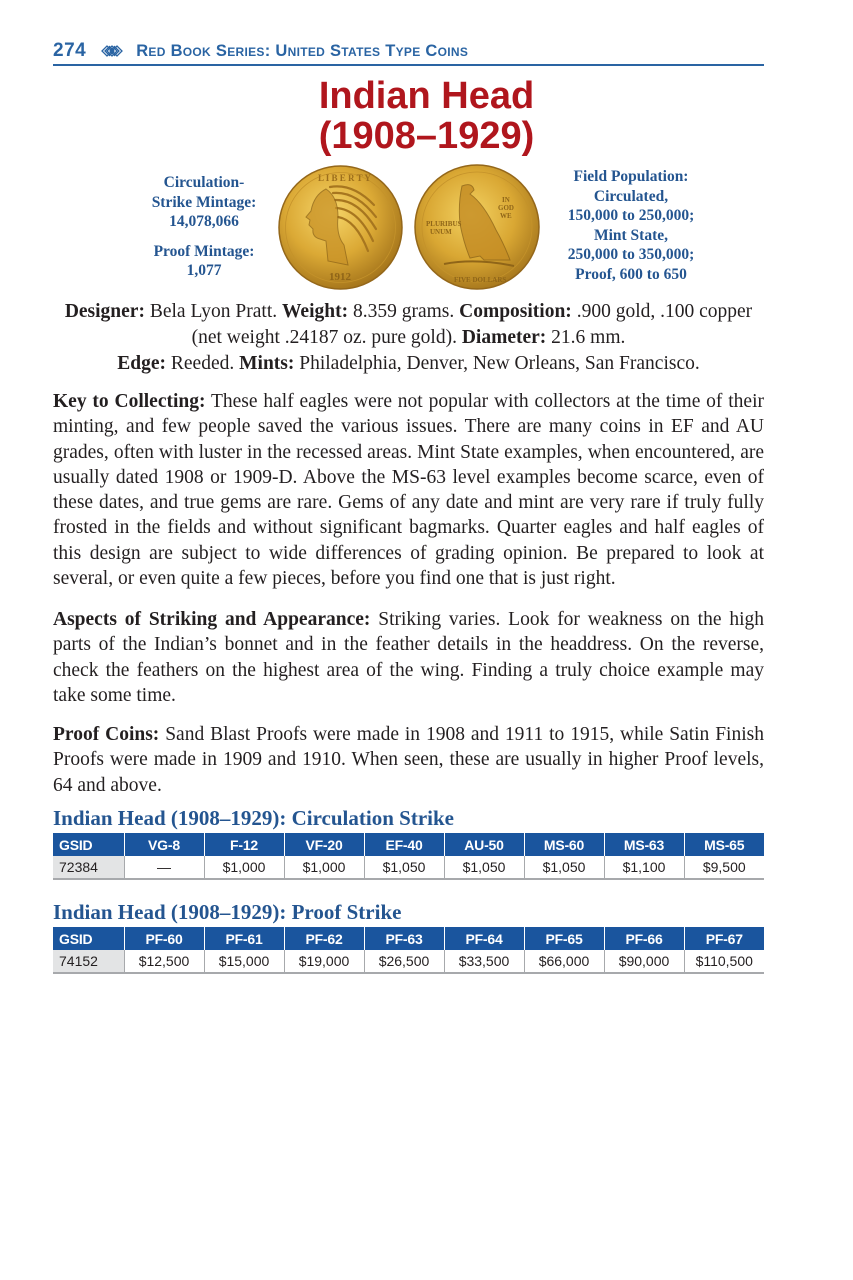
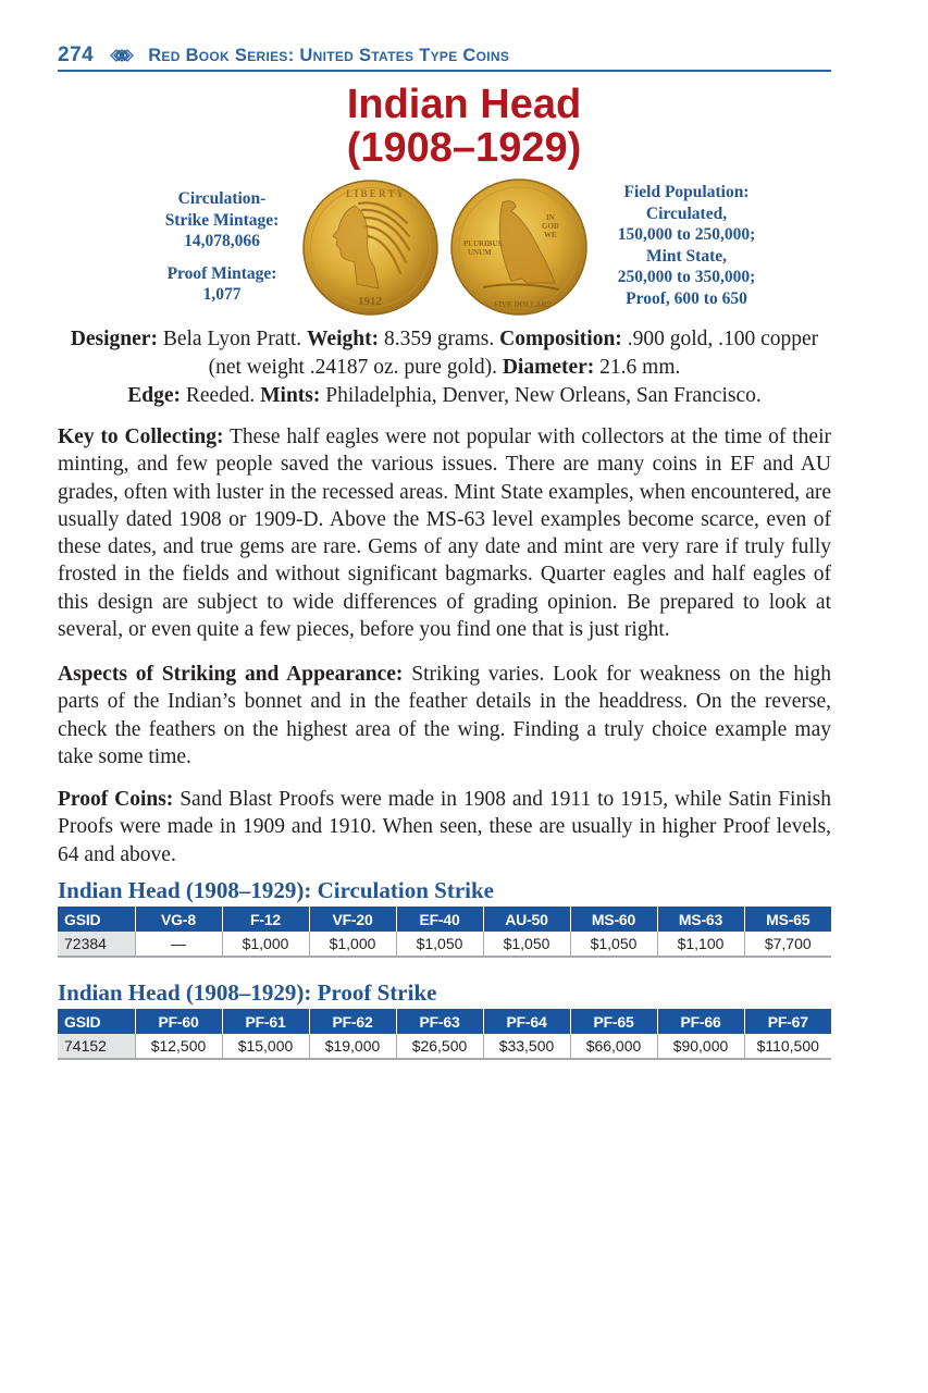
  274
  Red Book Series: United States Type Coins
  Indian Head
  (1908–1929)
  Circulation-
  Strike Mintage:
  14,078,066
  Proof Mintage:
  1,077
  1912
  L I B E R T Y
  IN
  GOD
  WE
  PLURIBUS
  UNUM
  FIVE DOLLARS
  Field Population:
  Circulated,
  150,000 to 250,000;
  Mint State,
  250,000 to 350,000;
  Proof, 600 to 650
  Designer: Bela Lyon Pratt. Weight: 8.359 grams. Composition: .900 gold, .100 copper (net weight .24187 oz. pure gold). Diameter: 21.6 mm.
  Edge: Reeded. Mints: Philadelphia, Denver, New Orleans, San Francisco.
  Key to Collecting: These half eagles were not popular with collectors at the time of their minting, and few people saved the various issues. There are many coins in EF and AU grades, often with luster in the recessed areas. Mint State examples, when encoun­tered, are usually dated 1908 or 1909-D. Above the MS-63 level examples become scarce, even of these dates, and true gems are rare. Gems of any date and mint are very rare if truly fully frosted in the fields and without significant bagmarks. Quarter eagles and half eagles of this design are subject to wide differences of grading opinion. Be pre­pared to look at several, or even quite a few pieces, before you find one that is just right.
  Aspects of Striking and Appearance: Striking varies. Look for weakness on the high parts of the Indian’s bonnet and in the feather details in the headdress. On the reverse, check the feathers on the highest area of the wing. Finding a truly choice example may take some time.
  Proof Coins: Sand Blast Proofs were made in 1908 and 1911 to 1915, while Satin Fin­ish Proofs were made in 1909 and 1910. When seen, these are usually in higher Proof levels, 64 and above.
  Indian Head (1908–1929): Circulation Strike
  GSID	VG-8	F-12	VF-20	EF-40	AU-50	MS-60	MS-63	MS-65
- 72384	—	$1,000	$1,000	$1,050	$1,050	$1,050	$1,100	$9,500
+ 72384	—	$1,000	$1,000	$1,050	$1,050	$1,050	$1,100	$7,700
  Indian Head (1908–1929): Proof Strike
  GSID	PF-60	PF-61	PF-62	PF-63	PF-64	PF-65	PF-66	PF-67
  74152	$12,500	$15,000	$19,000	$26,500	$33,500	$66,000	$90,000	$110,500
